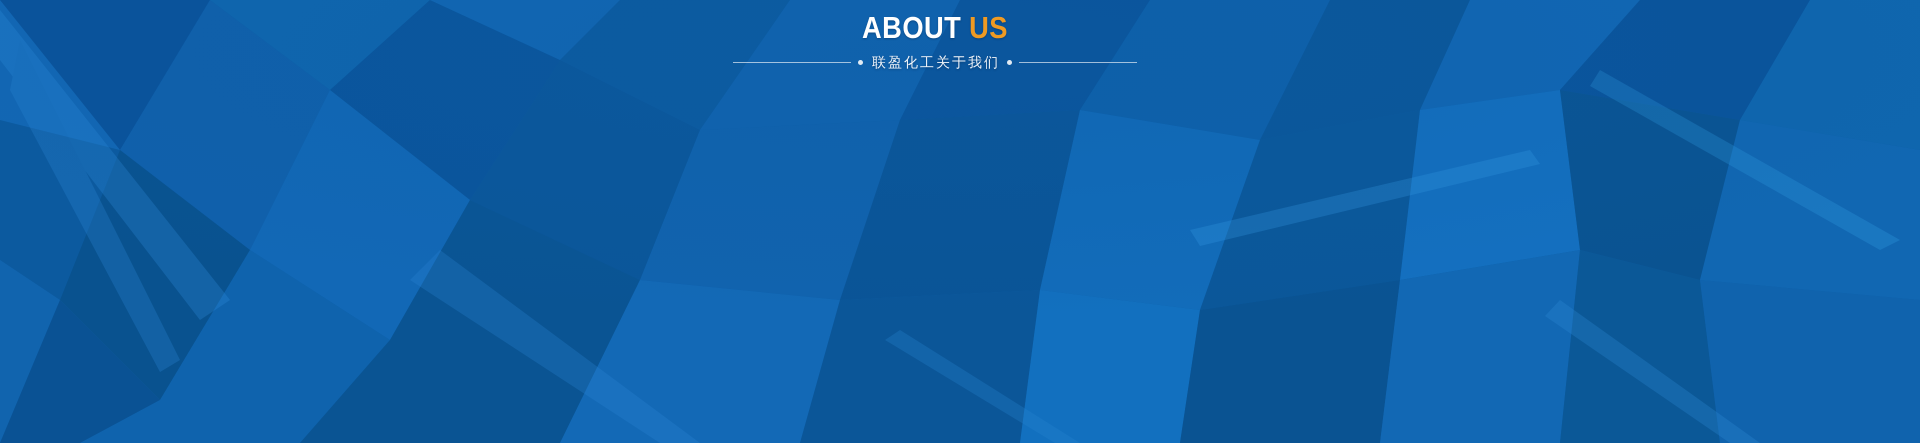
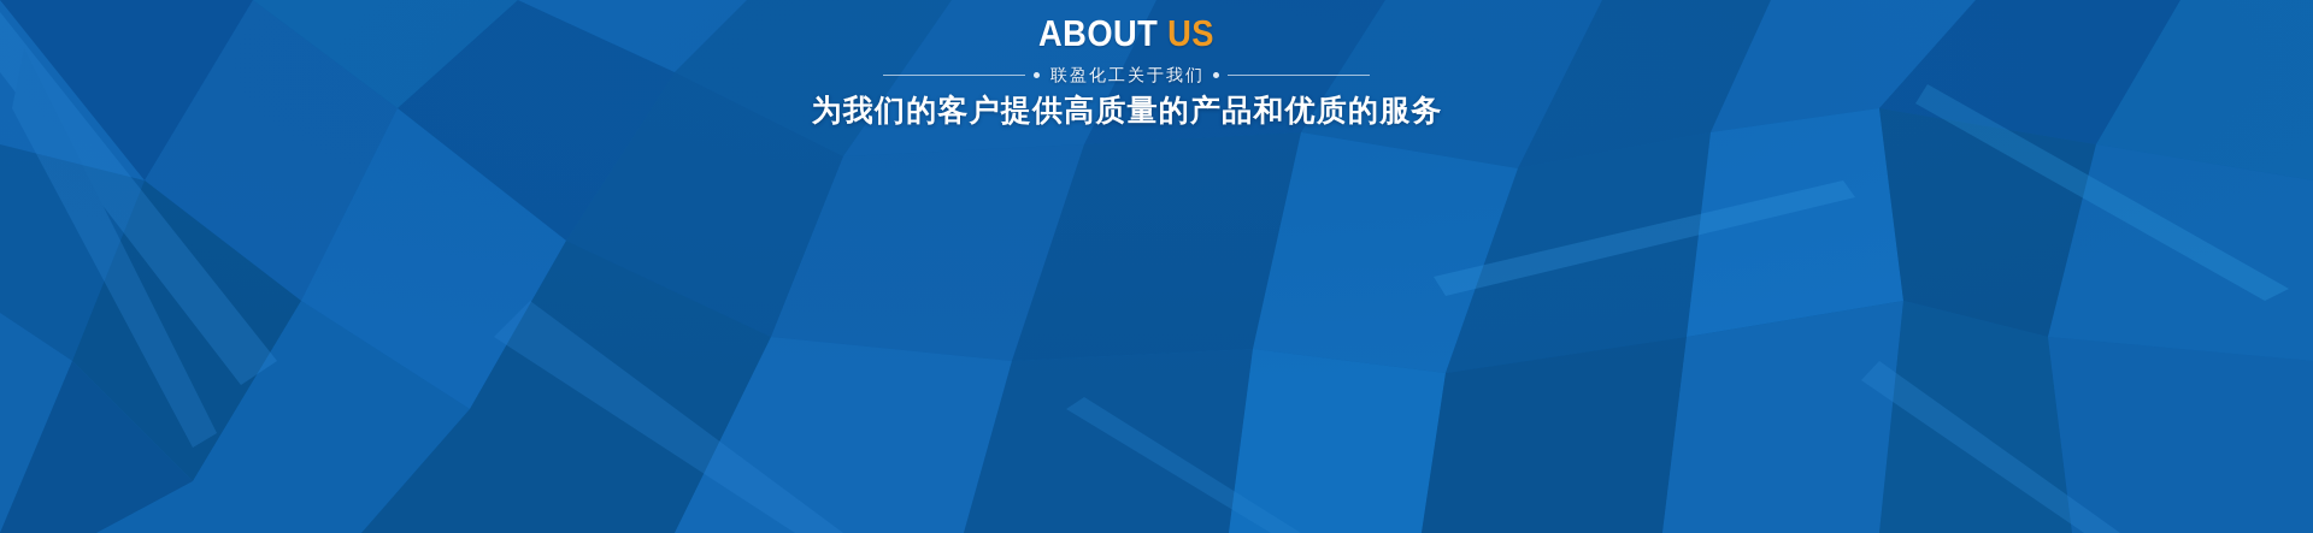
  ABOUT US
  联盈化工关于我们
+ 为我们的客户提供高质量的产品和优质的服务
